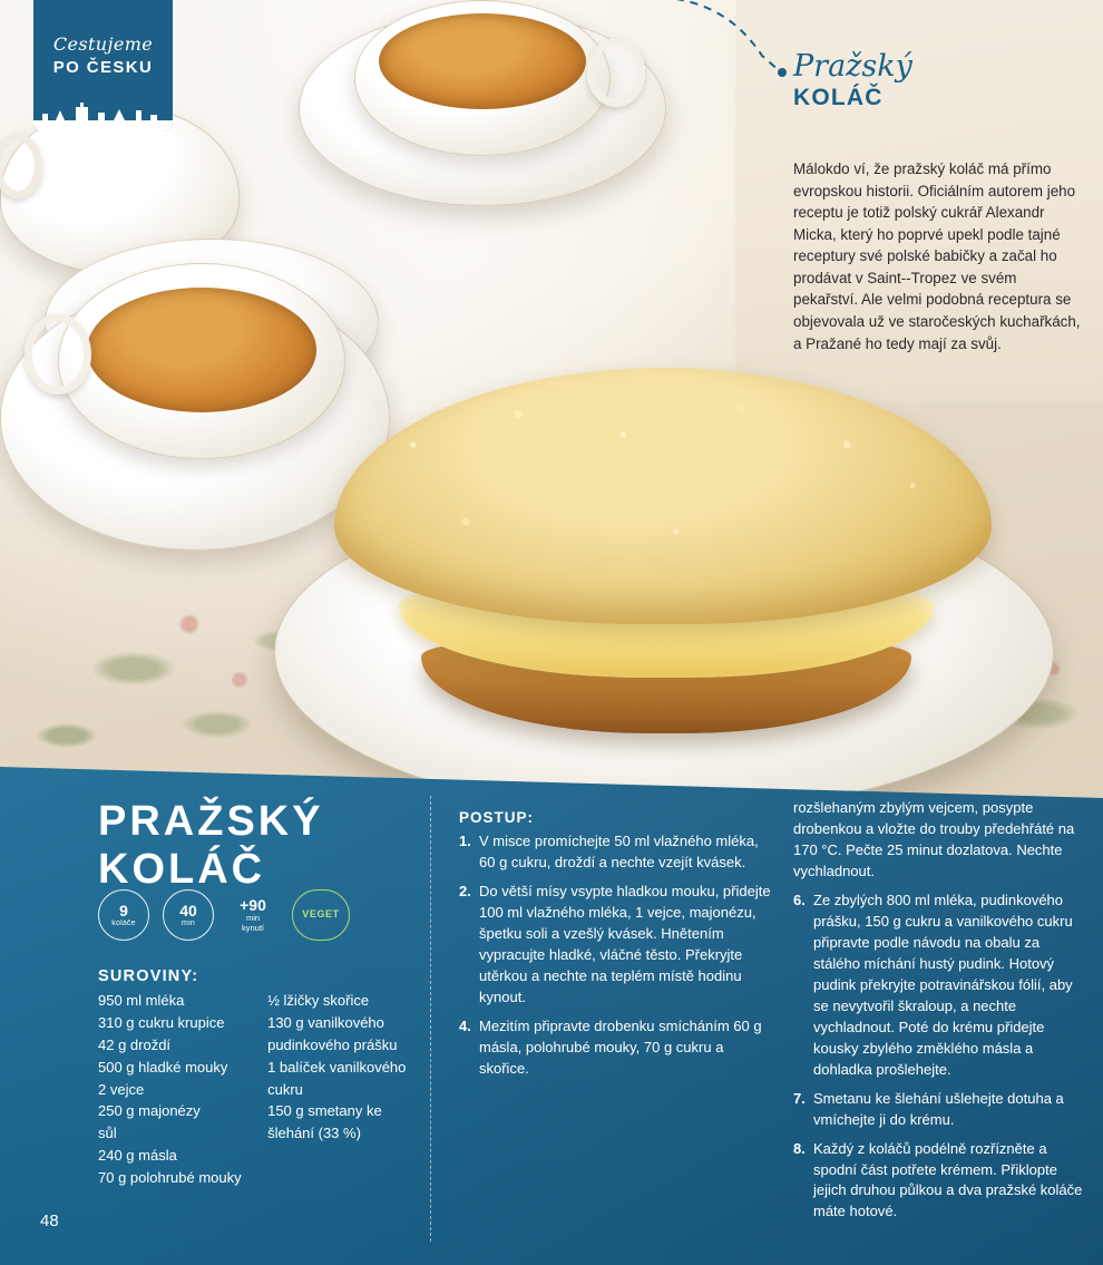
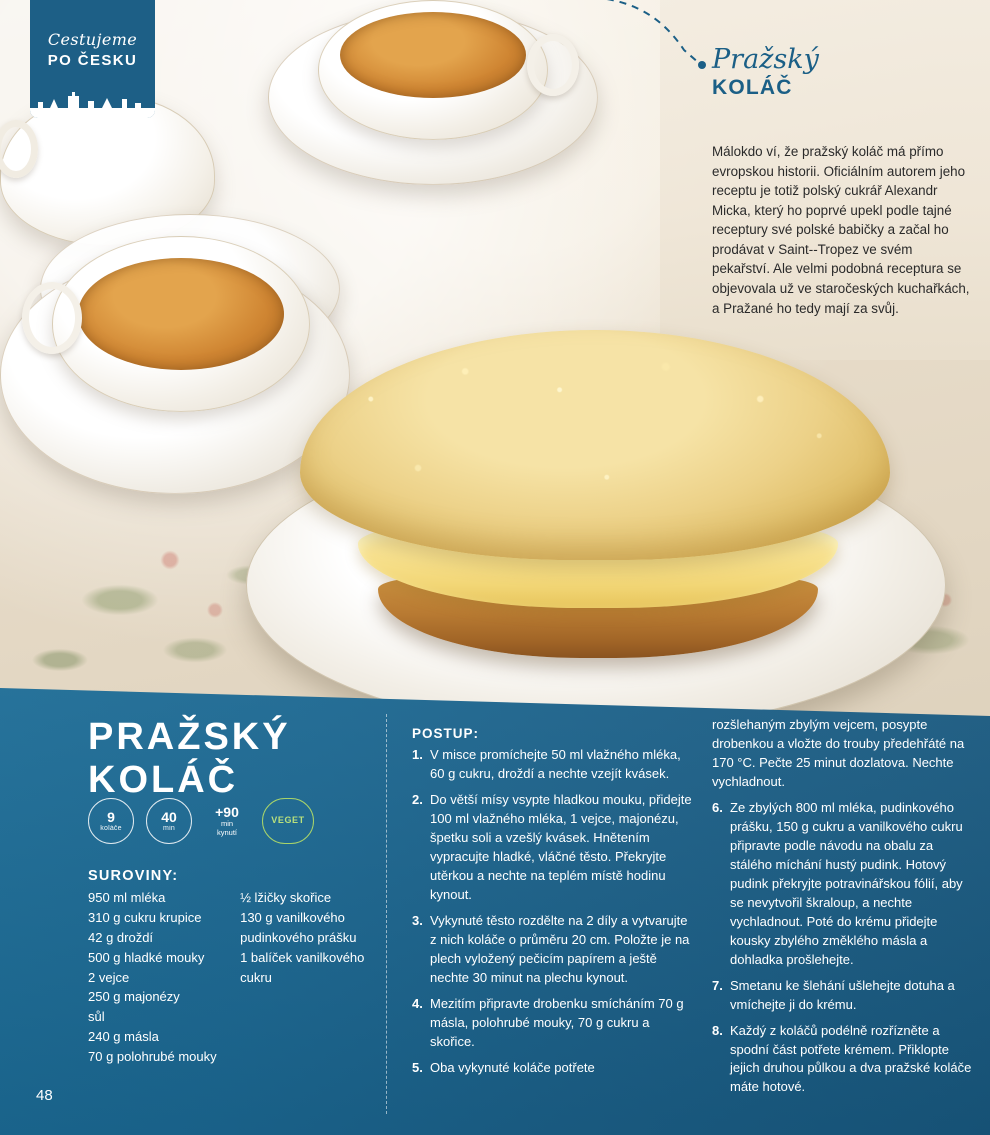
  Cestujeme
  PO ČESKU
  Pražský
  KOLÁČ
  Málokdo ví, že pražský koláč má přímo evropskou historii. Oficiálním autorem jeho receptu je totiž polský cukrář Alexandr Micka, který ho poprvé upekl podle tajné receptury své polské babičky a začal ho prodávat v Saint--Tropez ve svém pekařství. Ale velmi podobná receptura se objevovala už ve staročeských kuchařkách, a Pražané ho tedy mají za svůj.
  PRAŽSKÝ
  KOLÁČ
  9
  40
  +90
  min
  kynutí
  VEGET
  SUROVINY:
  950 ml mléka
  310 g cukru krupice
  42 g droždí
  500 g hladké mouky
  2 vejce
  250 g majonézy
  sůl
  240 g másla
  70 g polohrubé mouky
  ½ lžičky skořice
  130 g vanilkového pudinkového prášku
  1 balíček vanilkového cukru
- 150 g smetany ke šlehání (33 %)
  POSTUP:
  1.
  V misce promíchejte 50 ml vlažného mléka, 60 g cukru, droždí a nechte vzejít kvásek.
  2.
  Do větší mísy vsypte hladkou mouku, přidejte 100 ml vlažného mléka, 1 vejce, majonézu, špetku soli a vzešlý kvásek. Hnětením vypracujte hladké, vláčné těsto. Překryjte utěrkou a nechte na teplém místě hodinu kynout.
+ 3.
+ Vykynuté těsto rozdělte na 2 díly a vytvarujte z nich koláče o průměru 20 cm. Položte je na plech vyložený pečicím papírem a ještě nechte 30 minut na plechu kynout.
  4.
- Mezitím připravte drobenku smícháním 60 g másla, polohrubé mouky, 70 g cukru a skořice.
+ Mezitím připravte drobenku smícháním 70 g másla, polohrubé mouky, 70 g cukru a skořice.
+ 5.
+ Oba vykynuté koláče potřete
  rozšlehaným zbylým vejcem, posypte drobenkou a vložte do trouby předehřáté na 170 °C. Pečte 25 minut dozlatova. Nechte vychladnout.
  6.
  Ze zbylých 800 ml mléka, pudinkového prášku, 150 g cukru a vanilkového cukru připravte podle návodu na obalu za stálého míchání hustý pudink. Hotový pudink překryjte potravinářskou fólií, aby se nevytvořil škraloup, a nechte vychladnout. Poté do krému přidejte kousky zbylého změklého másla a dohladka prošlehejte.
  7.
  Smetanu ke šlehání ušlehejte dotuha a vmíchejte ji do krému.
  8.
  Každý z koláčů podélně rozřízněte a spodní část potřete krémem. Přiklopte jejich druhou půlkou a dva pražské koláče máte hotové.
  48
